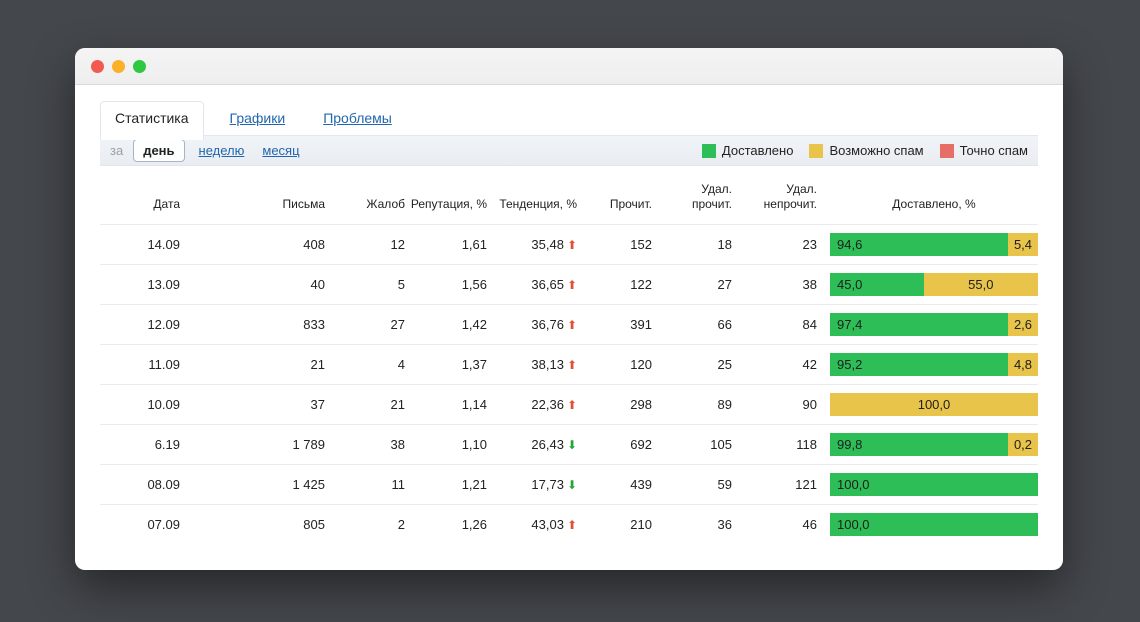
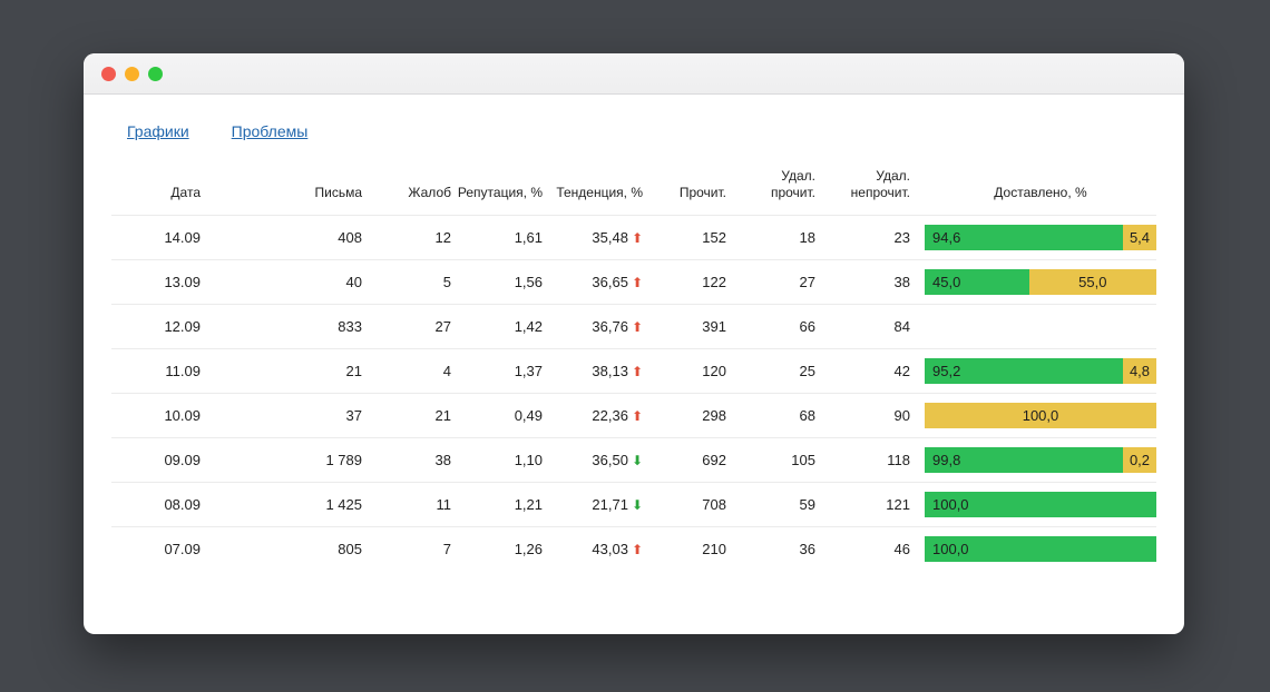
- Статистика
  Графики
  Проблемы
- за
- день
- неделю
- месяц
- Доставлено
- Возможно спам
- Точно спам
  Дата
  Письма
  Жалоб
  Репутация, %
  Тенденция, %
  Прочит.
  Удал.
  прочит.
  Удал.
  непрочит.
  Доставлено, %
  14.09
  408
  12
  1,61
  35,48 ⬆
  152
  18
  23
  94,6
  5,4
  13.09
  40
  5
  1,56
  36,65 ⬆
  122
  27
  38
  45,0
  55,0
  12.09
  833
  27
  1,42
  36,76 ⬆
  391
  66
  84
- 97,4
- 2,6
  11.09
  21
  4
  1,37
  38,13 ⬆
  120
  25
  42
  95,2
  4,8
  10.09
  37
  21
- 1,14
+ 0,49
  22,36 ⬆
  298
- 89
+ 68
  90
  100,0
- 6.19
+ 09.09
  1 789
  38
  1,10
- 26,43 ⬇
+ 36,50 ⬇
  692
  105
  118
  99,8
  0,2
  08.09
  1 425
  11
  1,21
- 17,73 ⬇
+ 21,71 ⬇
- 439
+ 708
  59
  121
  100,0
  07.09
  805
- 2
+ 7
  1,26
  43,03 ⬆
  210
  36
  46
  100,0
